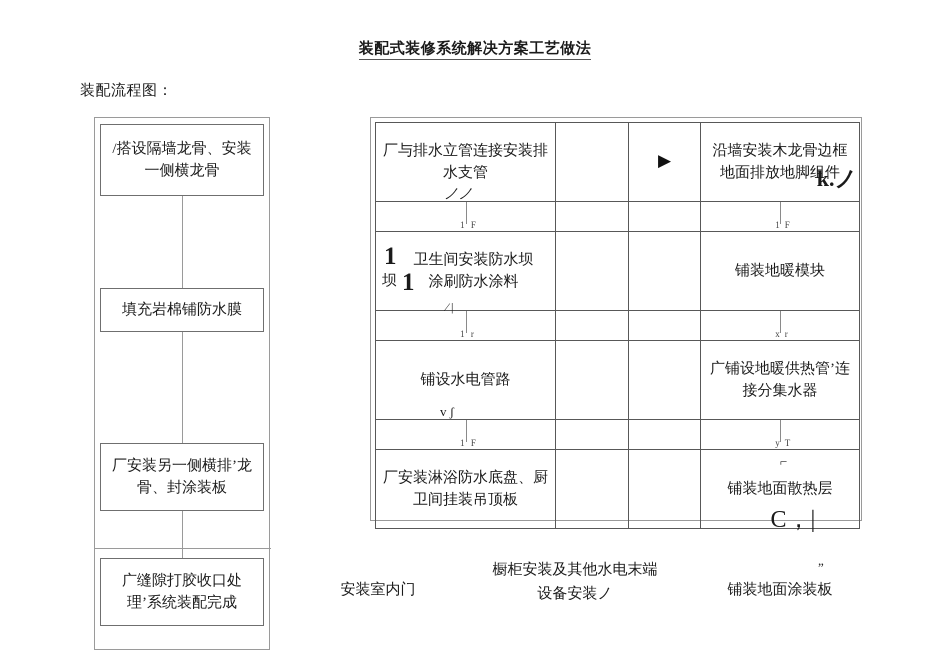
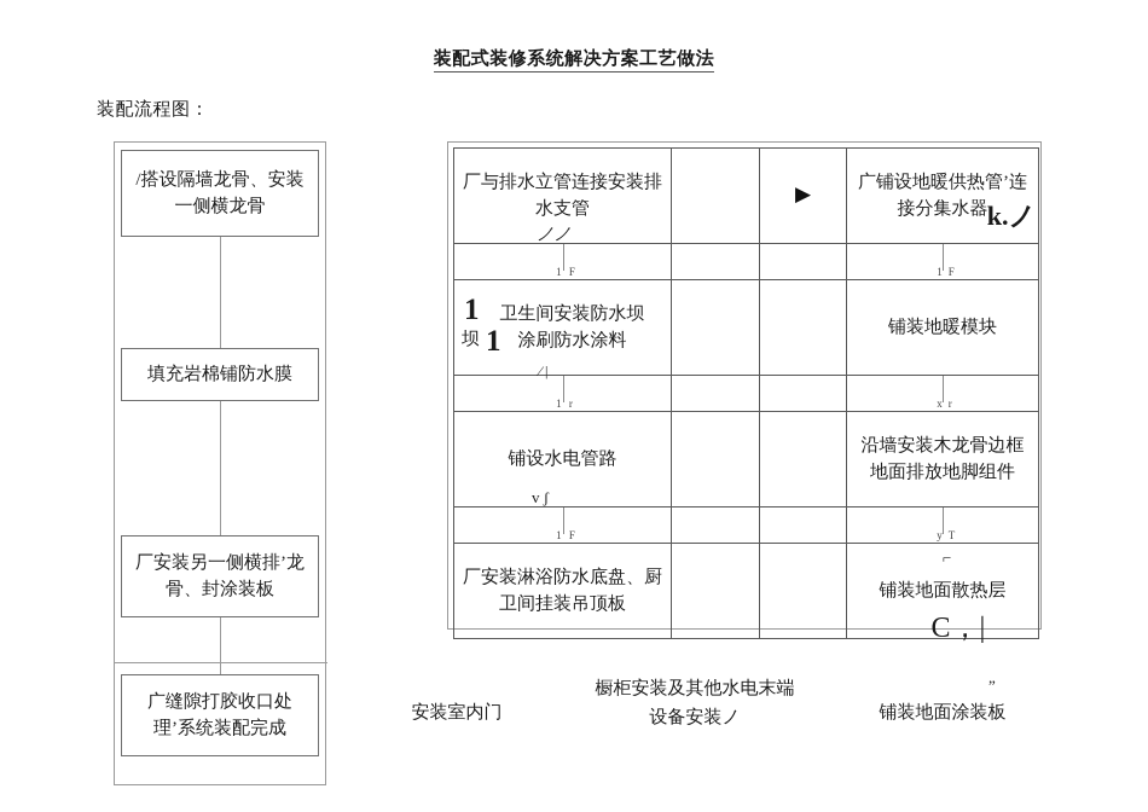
  装配式装修系统解决方案工艺做法
  装配流程图：
  /搭设隔墙龙骨、安装一侧横龙骨
  填充岩棉铺防水膜
  厂安装另一侧横排’龙骨、封涂装板
  广缝隙打胶收口处理’系统装配完成
- 厂与排水立管连接安装排水支管 ノノ		▶	沿墙安装木龙骨边框 地面排放地脚组件 k.ノ
+ 厂与排水立管连接安装排水支管 ノノ		▶	广铺设地暖供热管’连接分集水器 k.ノ
  1 F			1 F
  1 坝 1 卫生间安装防水坝 涂刷防水涂料 ⁄ |			铺装地暖模块
  1 r			x r
- 铺设水电管路 v ʃ			广铺设地暖供热管’连接分集水器
+ 铺设水电管路 v ʃ			沿墙安装木龙骨边框 地面排放地脚组件
  1 F			y T
  厂安装淋浴防水底盘、厨卫间挂装吊顶板			⌐ 铺装地面散热层 C，|
  安装室内门
  橱柜安装及其他水电末端设备安装ノ
  ”
  铺装地面涂装板
